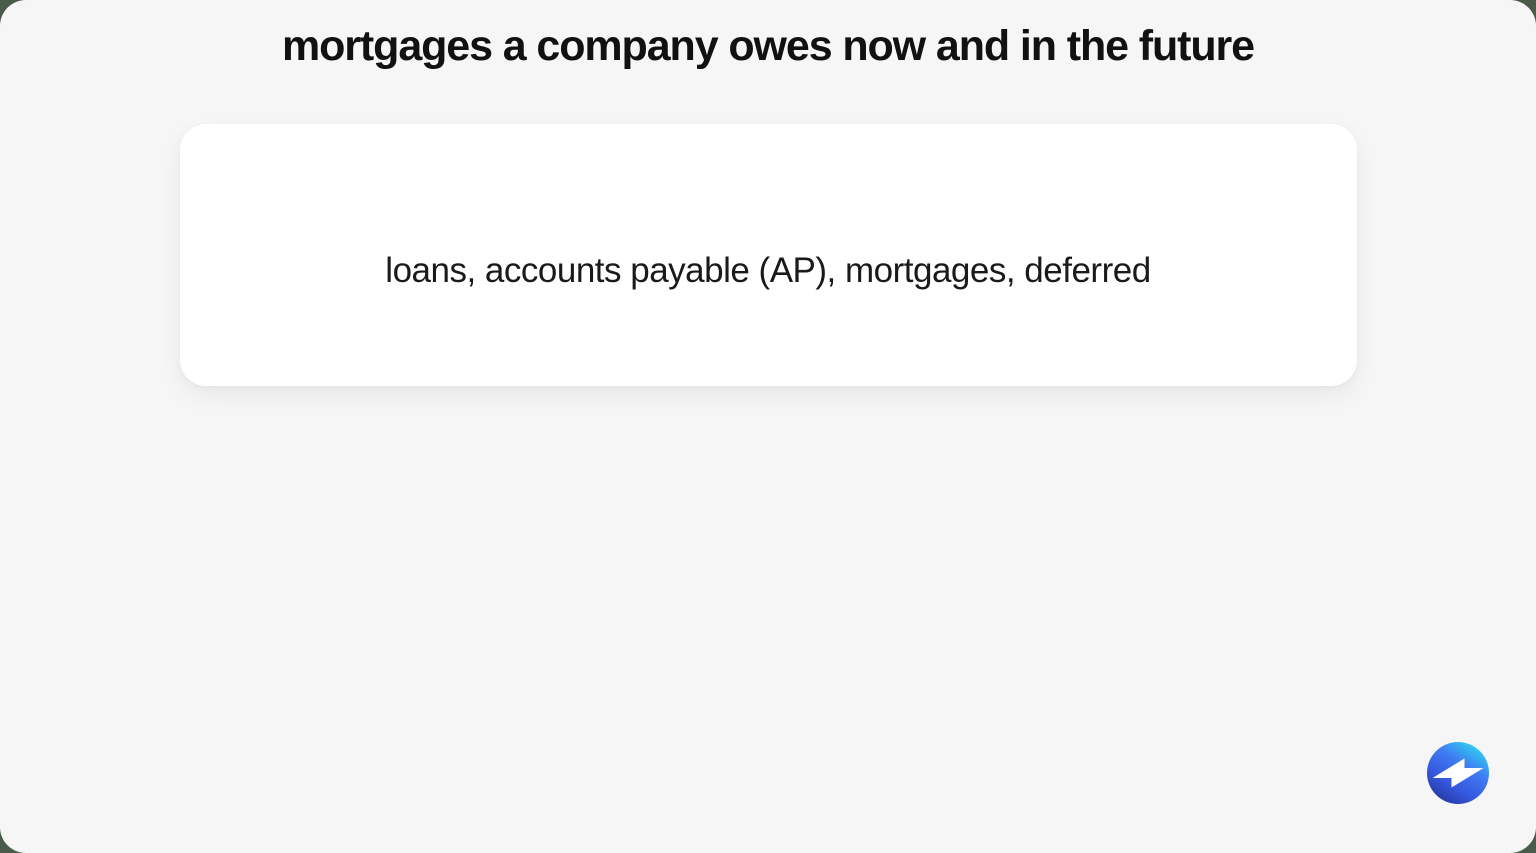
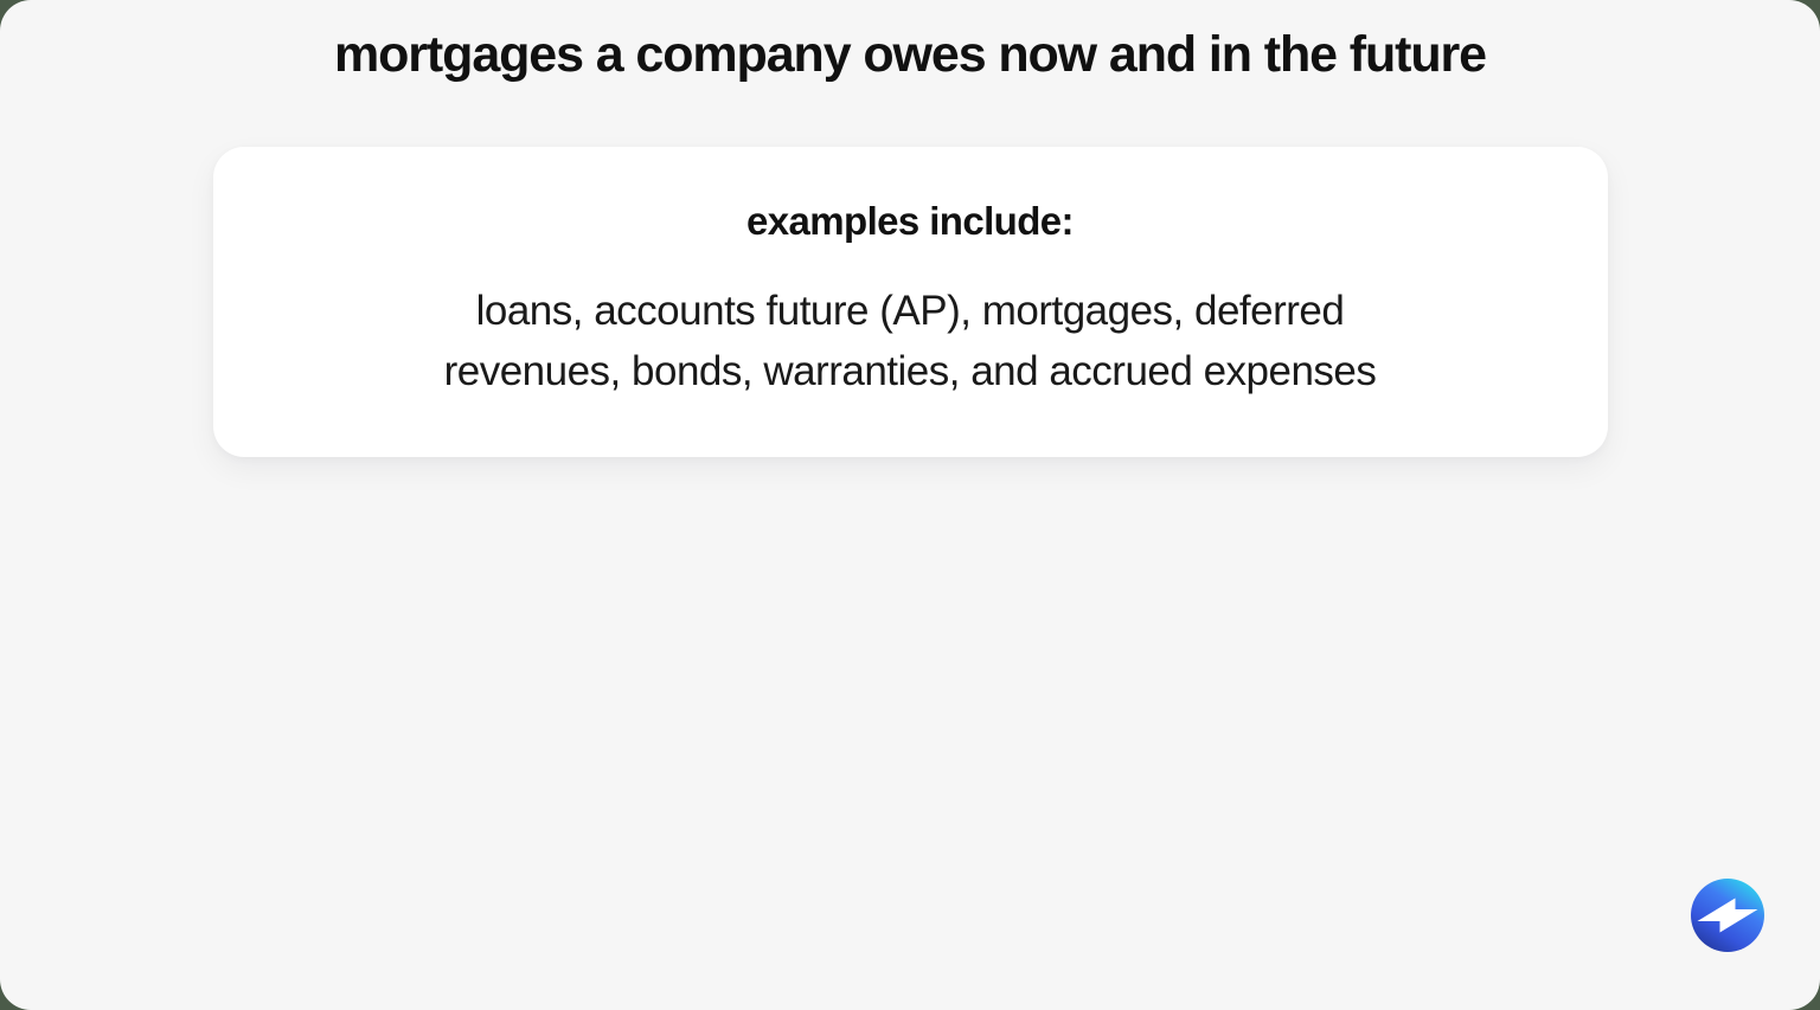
  mortgages a company owes now and in the future
+ examples include:
- loans, accounts payable (AP), mortgages, deferred
+ loans, accounts future (AP), mortgages, deferred
+ revenues, bonds, warranties, and accrued expenses
